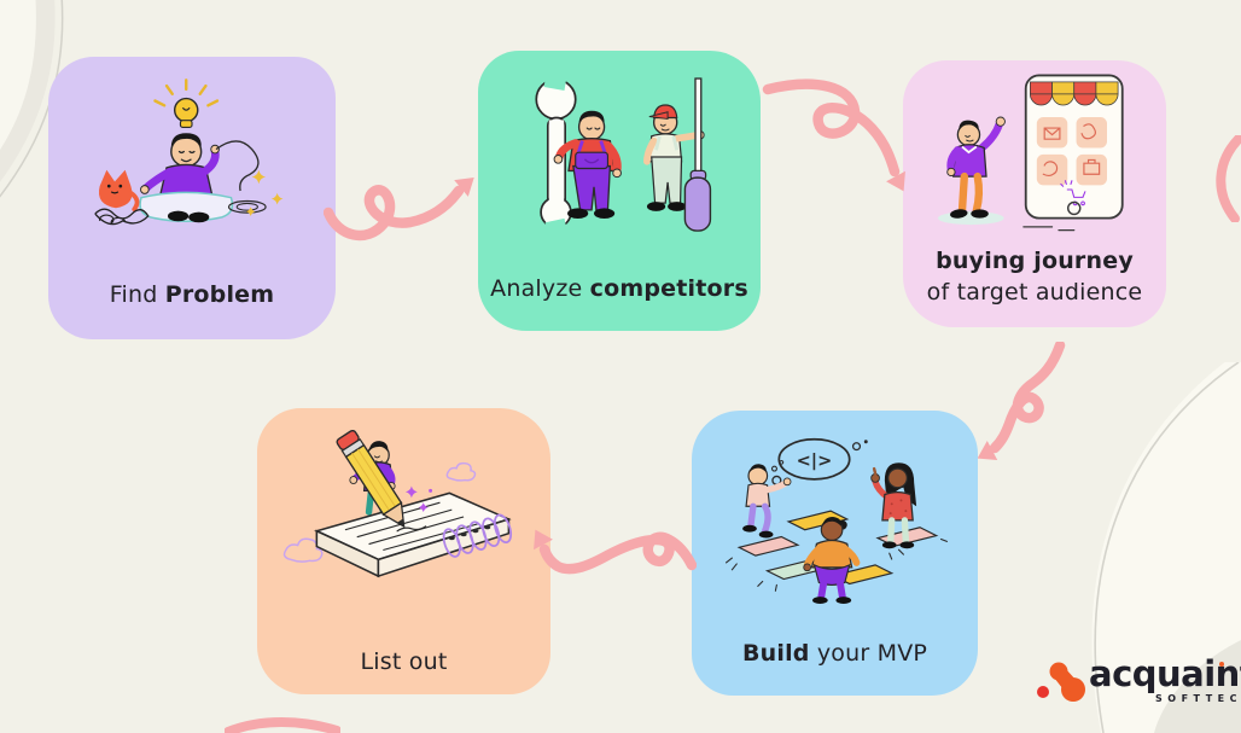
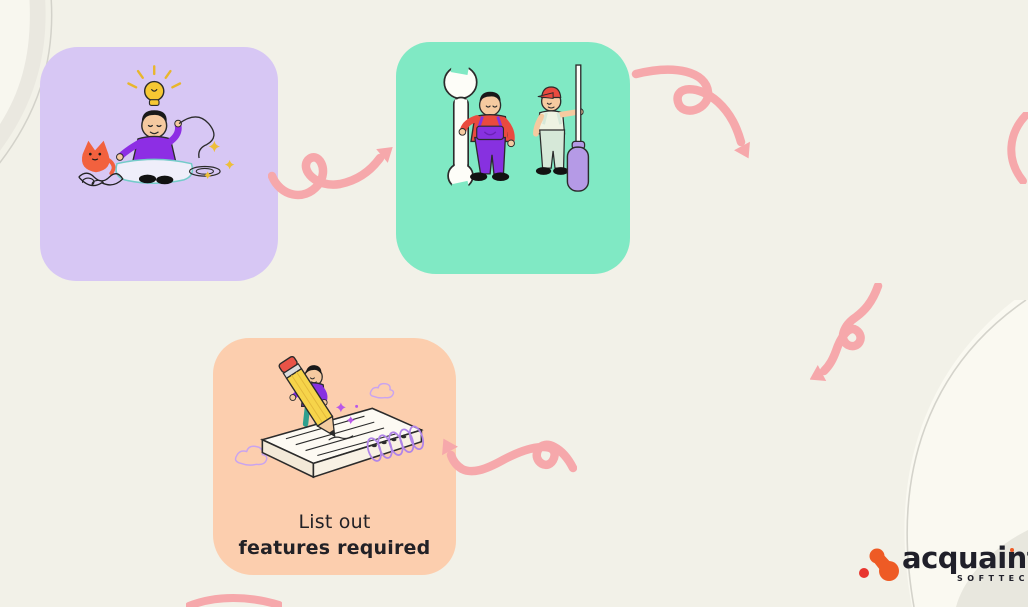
- Find Problem
- Analyze competitors
- buying journey
- of target audience
- <|>
- Build your MVP
  List out
+ features required
  acquain
  SOFTTEC
